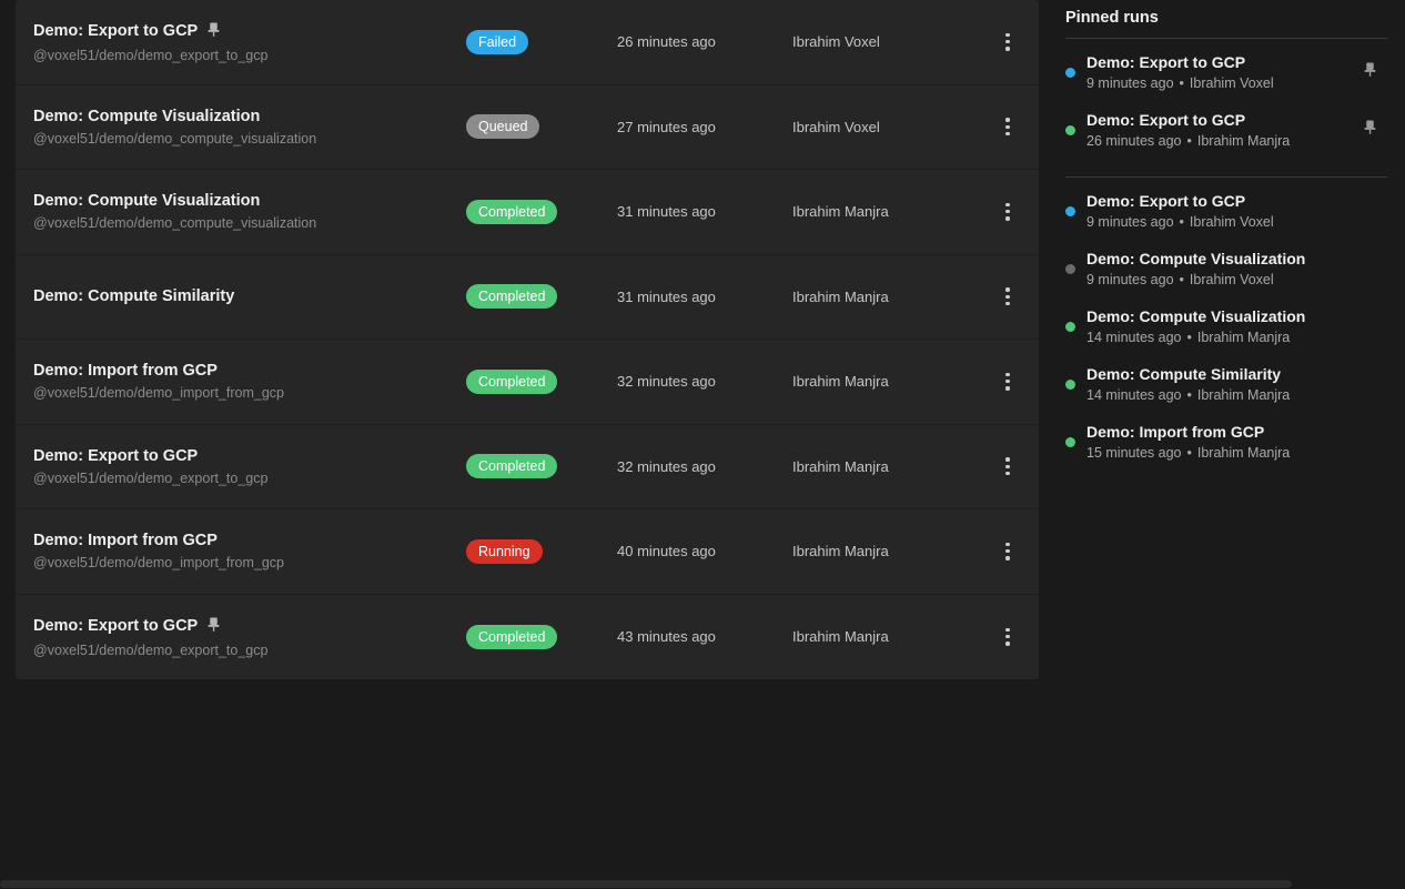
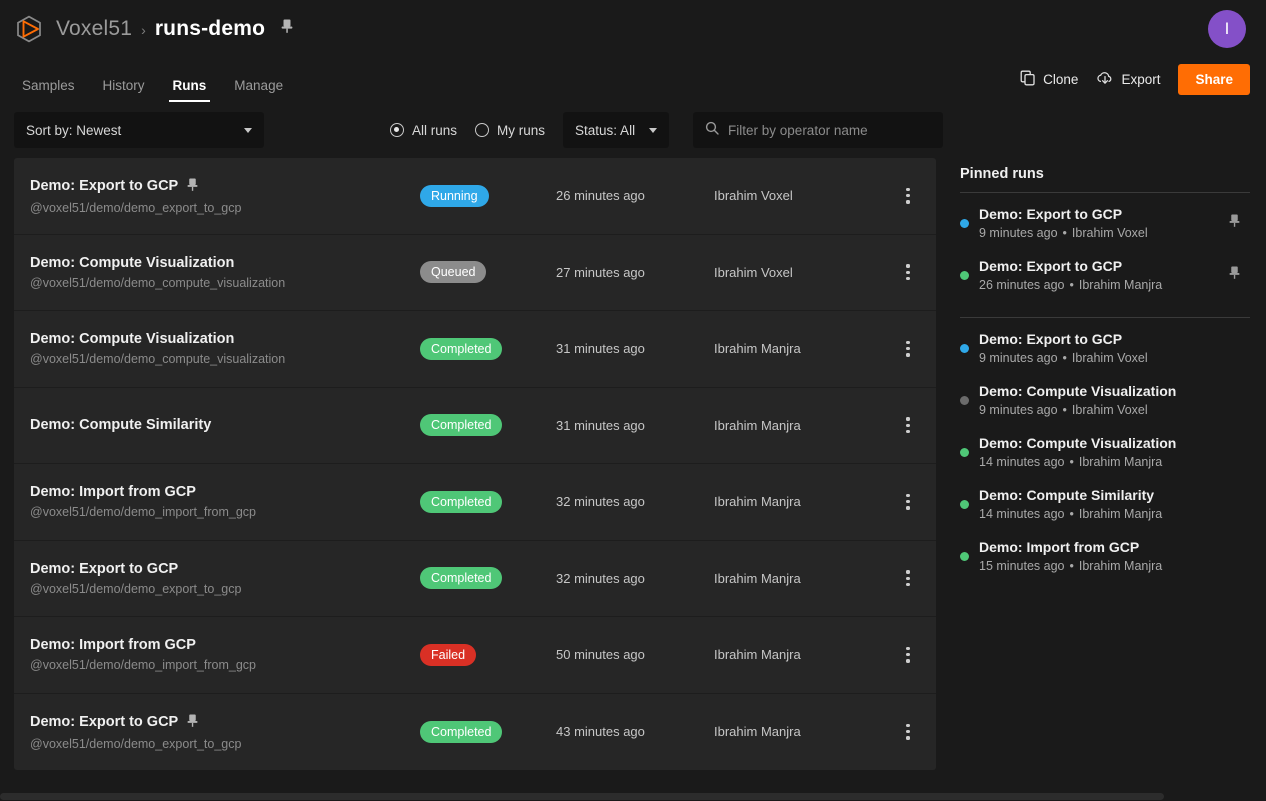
+ Voxel51
+ ›
+ runs-demo
+ I
+ Samples
+ History
+ Runs
+ Manage
+ Clone
+ Export
+ Share
+ Sort by: Newest
+ All runs
+ My runs
+ Status: All
+ Filter by operator name
  Demo: Export to GCP
  @voxel51/demo/demo_export_to_gcp
- Failed
+ Running
  26 minutes ago
  Ibrahim Voxel
  Demo: Compute Visualization
  @voxel51/demo/demo_compute_visualization
  Queued
  27 minutes ago
  Ibrahim Voxel
  Demo: Compute Visualization
  @voxel51/demo/demo_compute_visualization
  Completed
  31 minutes ago
  Ibrahim Manjra
  Demo: Compute Similarity
  Completed
  31 minutes ago
  Ibrahim Manjra
  Demo: Import from GCP
  @voxel51/demo/demo_import_from_gcp
  Completed
  32 minutes ago
  Ibrahim Manjra
  Demo: Export to GCP
  @voxel51/demo/demo_export_to_gcp
  Completed
  32 minutes ago
  Ibrahim Manjra
  Demo: Import from GCP
  @voxel51/demo/demo_import_from_gcp
- Running
+ Failed
- 40 minutes ago
+ 50 minutes ago
  Ibrahim Manjra
  Demo: Export to GCP
  @voxel51/demo/demo_export_to_gcp
  Completed
  43 minutes ago
  Ibrahim Manjra
  Pinned runs
  Demo: Export to GCP
  9 minutes ago • Ibrahim Voxel
  Demo: Export to GCP
  26 minutes ago • Ibrahim Manjra
  Demo: Export to GCP
  9 minutes ago • Ibrahim Voxel
  Demo: Compute Visualization
  9 minutes ago • Ibrahim Voxel
  Demo: Compute Visualization
  14 minutes ago • Ibrahim Manjra
  Demo: Compute Similarity
  14 minutes ago • Ibrahim Manjra
  Demo: Import from GCP
  15 minutes ago • Ibrahim Manjra
